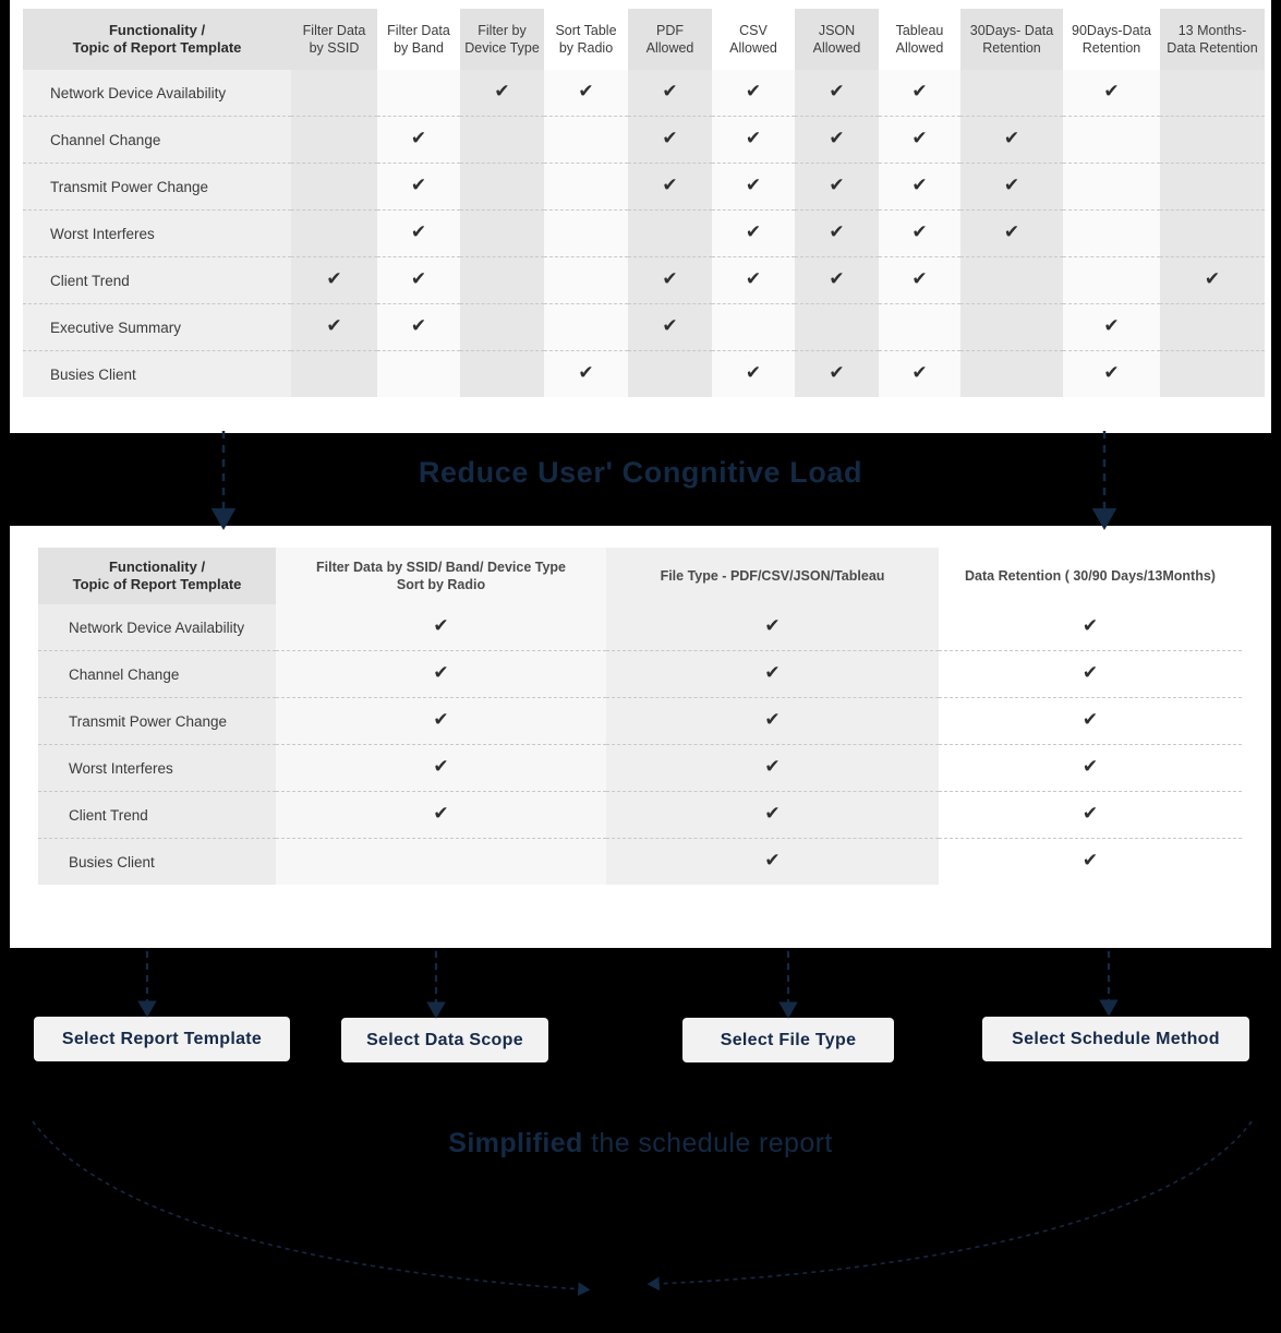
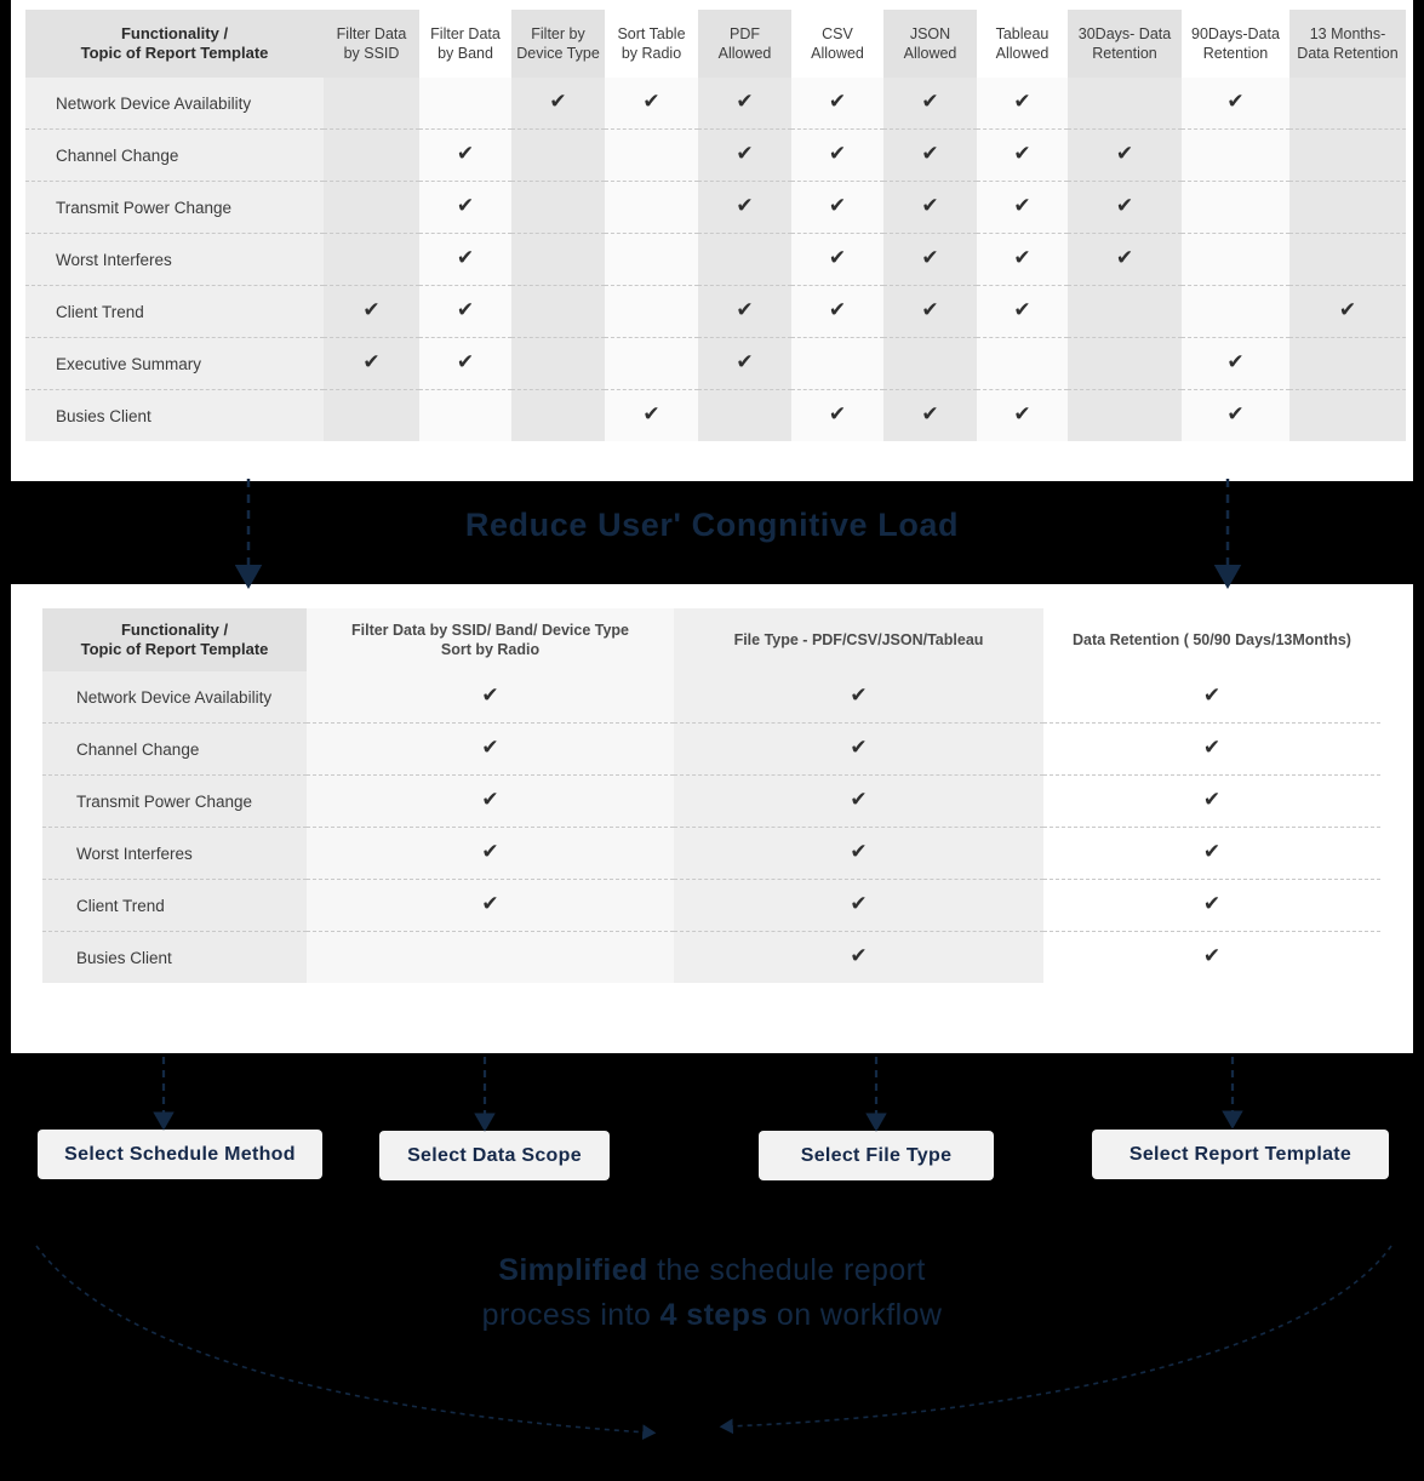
  Functionality /Topic of Report Template	Filter Databy SSID	Filter Databy Band	Filter byDevice Type	Sort Tableby Radio	PDFAllowed	CSVAllowed	JSONAllowed	TableauAllowed	30Days- DataRetention	90Days-DataRetention	13 Months-Data Retention
  Network Device Availability			✔	✔	✔	✔	✔	✔		✔
  Channel Change		✔			✔	✔	✔	✔	✔
  Transmit Power Change		✔			✔	✔	✔	✔	✔
  Worst Interferes		✔				✔	✔	✔	✔
  Client Trend	✔	✔			✔	✔	✔	✔			✔
  Executive Summary	✔	✔			✔					✔
  Busies Client				✔		✔	✔	✔		✔
  Reduce User' Congnitive Load
- Functionality /Topic of Report Template	Filter Data by SSID/ Band/ Device TypeSort by Radio	File Type - PDF/CSV/JSON/Tableau	Data Retention ( 30/90 Days/13Months)
+ Functionality /Topic of Report Template	Filter Data by SSID/ Band/ Device TypeSort by Radio	File Type - PDF/CSV/JSON/Tableau	Data Retention ( 50/90 Days/13Months)
  Network Device Availability	✔	✔	✔
  Channel Change	✔	✔	✔
  Transmit Power Change	✔	✔	✔
  Worst Interferes	✔	✔	✔
  Client Trend	✔	✔	✔
  Busies Client		✔	✔
- Select Report Template
+ Select Schedule Method
  Select Data Scope
  Select File Type
- Select Schedule Method
+ Select Report Template
  Simplified the schedule report
+ process into 4 steps on workflow
